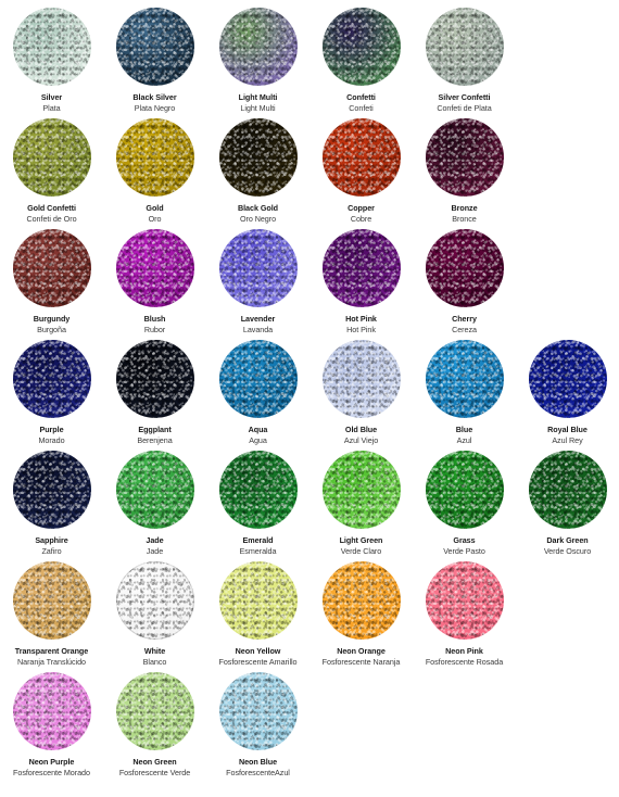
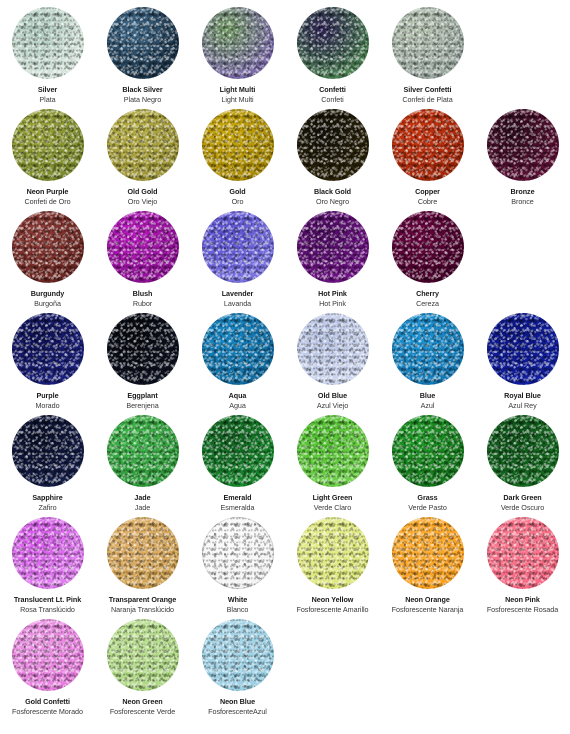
  Silver
  Plata
  Black Silver
  Plata Negro
  Light Multi
  Light Multi
  Confetti
  Confeti
  Silver Confetti
  Confeti de Plata
- Gold Confetti
+ Neon Purple
  Confeti de Oro
+ Old Gold
+ Oro Viejo
  Gold
  Oro
  Black Gold
  Oro Negro
  Copper
  Cobre
  Bronze
  Bronce
  Burgundy
  Burgoña
  Blush
  Rubor
  Lavender
  Lavanda
  Hot Pink
  Hot Pink
  Cherry
  Cereza
  Purple
  Morado
  Eggplant
  Berenjena
  Aqua
  Agua
  Old Blue
  Azul Viejo
  Blue
  Azul
  Royal Blue
  Azul Rey
  Sapphire
  Zafiro
  Jade
  Jade
  Emerald
  Esmeralda
  Light Green
  Verde Claro
  Grass
  Verde Pasto
  Dark Green
  Verde Oscuro
+ Translucent Lt. Pink
+ Rosa Translúcido
  Transparent Orange
  Naranja Translúcido
  White
  Blanco
  Neon Yellow
  Fosforescente Amarillo
  Neon Orange
  Fosforescente Naranja
  Neon Pink
  Fosforescente Rosada
- Neon Purple
+ Gold Confetti
  Fosforescente Morado
  Neon Green
  Fosforescente Verde
  Neon Blue
  FosforescenteAzul
